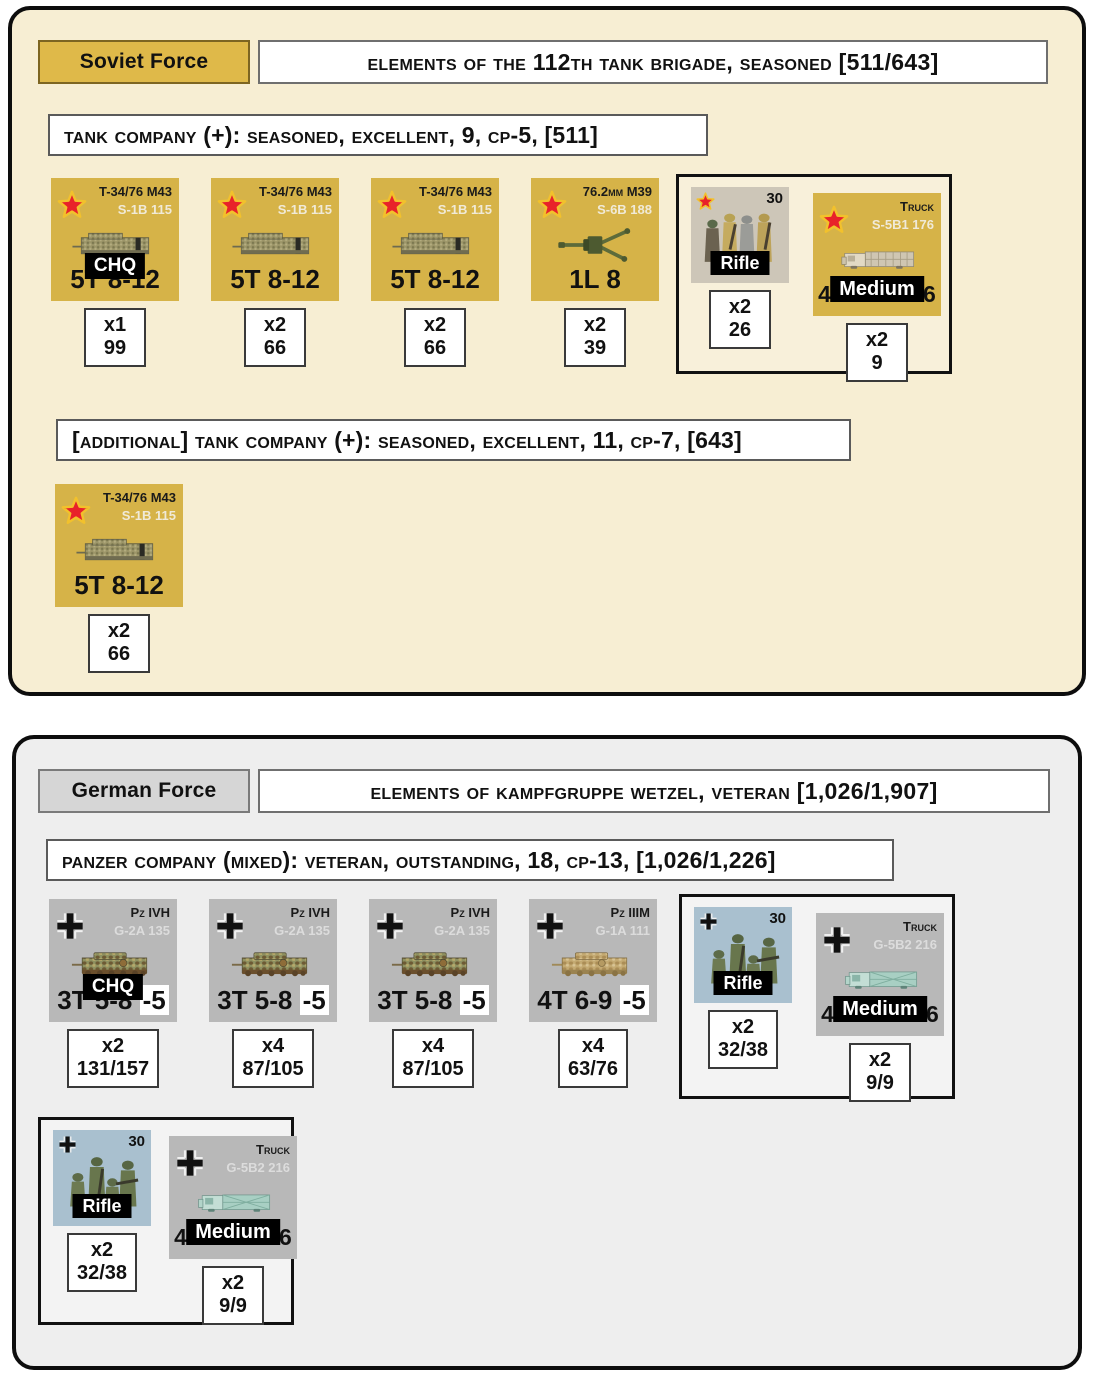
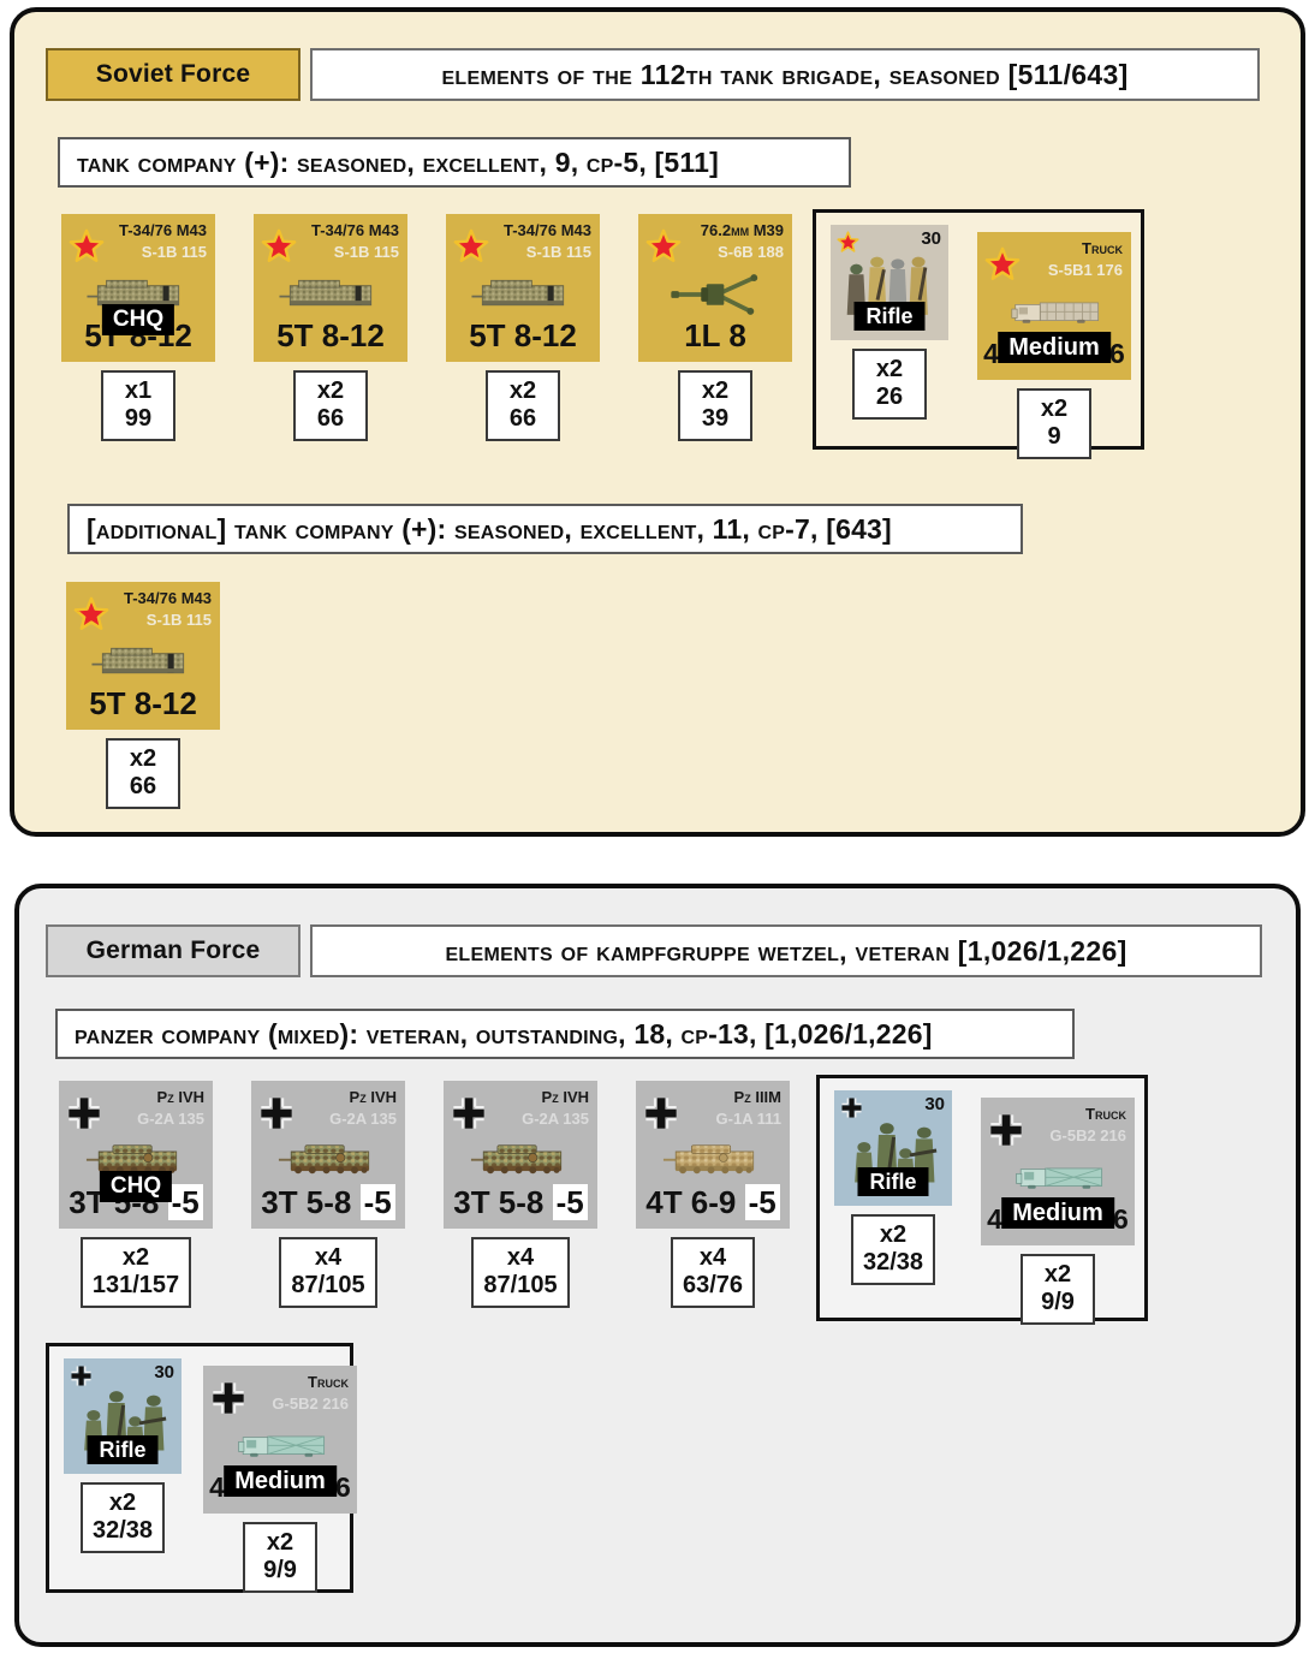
  Soviet Force
  elements of the 112th tank brigade, seasoned [511/643]
  tank company (+): seasoned, excellent, 9, cp-5, [511]
  T-34/76 M43
  S-1B 115
  5T 8-12
  CHQ
  x1
  99
  T-34/76 M43
  S-1B 115
  5T 8-12
  x2
  66
  T-34/76 M43
  S-1B 115
  5T 8-12
  x2
  66
  76.2mm M39
  S-6B 188
  1L 8
  x2
  39
  30
  Rifle
  x2
  26
  Truck
  S-5B1 176
  Medium
  x2
  9
  [additional] tank company (+): seasoned, excellent, 11, cp-7, [643]
  T-34/76 M43
  S-1B 115
  5T 8-12
  x2
  66
  German Force
- elements of kampfgruppe wetzel, veteran [1,026/1,907]
+ elements of kampfgruppe wetzel, veteran [1,026/1,226]
  panzer company (mixed): veteran, outstanding, 18, cp-13, [1,026/1,226]
  Pz IVH
  G-2A 135
  3T 5-8 -5
  CHQ
  x2
  131/157
  Pz IVH
  G-2A 135
  3T 5-8 -5
  x4
  87/105
  Pz IVH
  G-2A 135
  3T 5-8 -5
  x4
  87/105
  Pz IIIM
  G-1A 111
  4T 6-9 -5
  x4
  63/76
  30
  Rifle
  x2
  32/38
  Truck
  G-5B2 216
  Medium
  x2
  9/9
  30
  Rifle
  x2
  32/38
  Truck
  G-5B2 216
  Medium
  x2
  9/9
